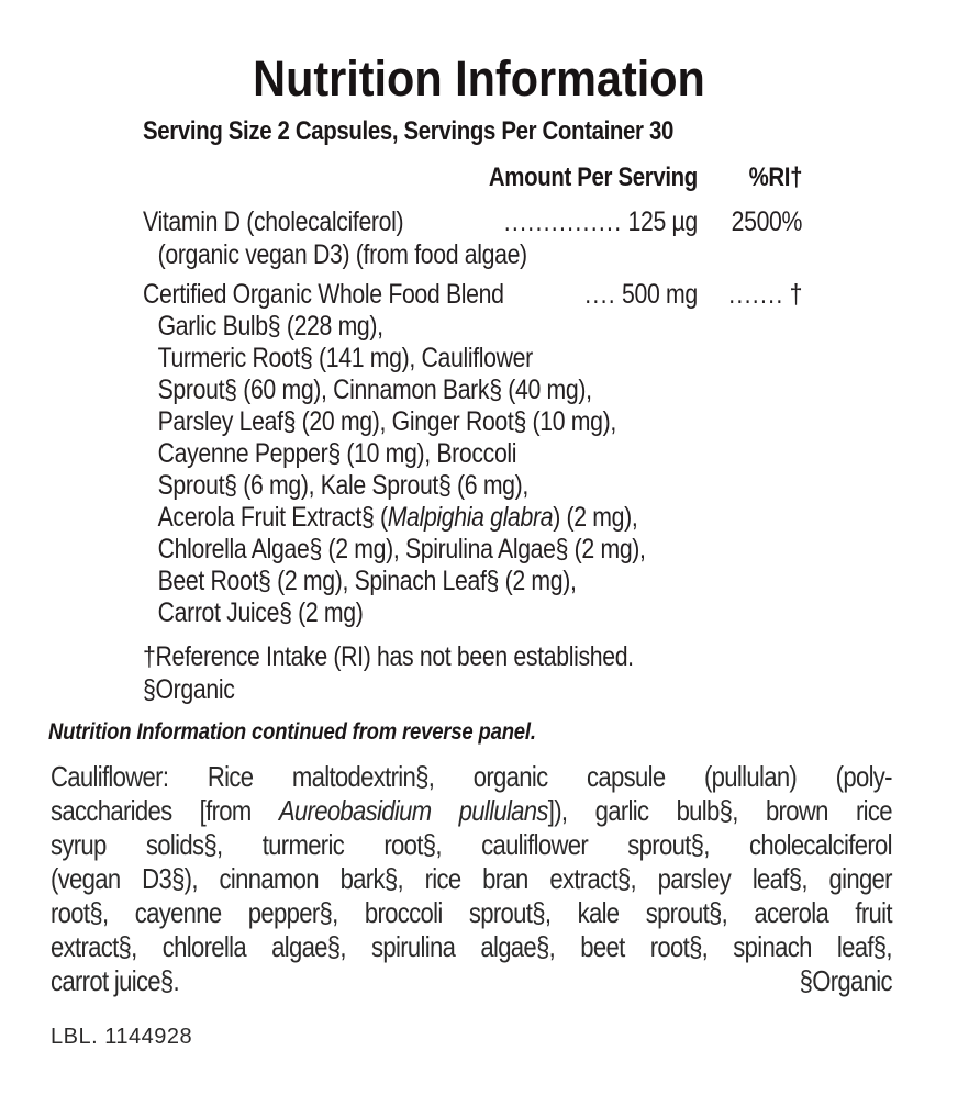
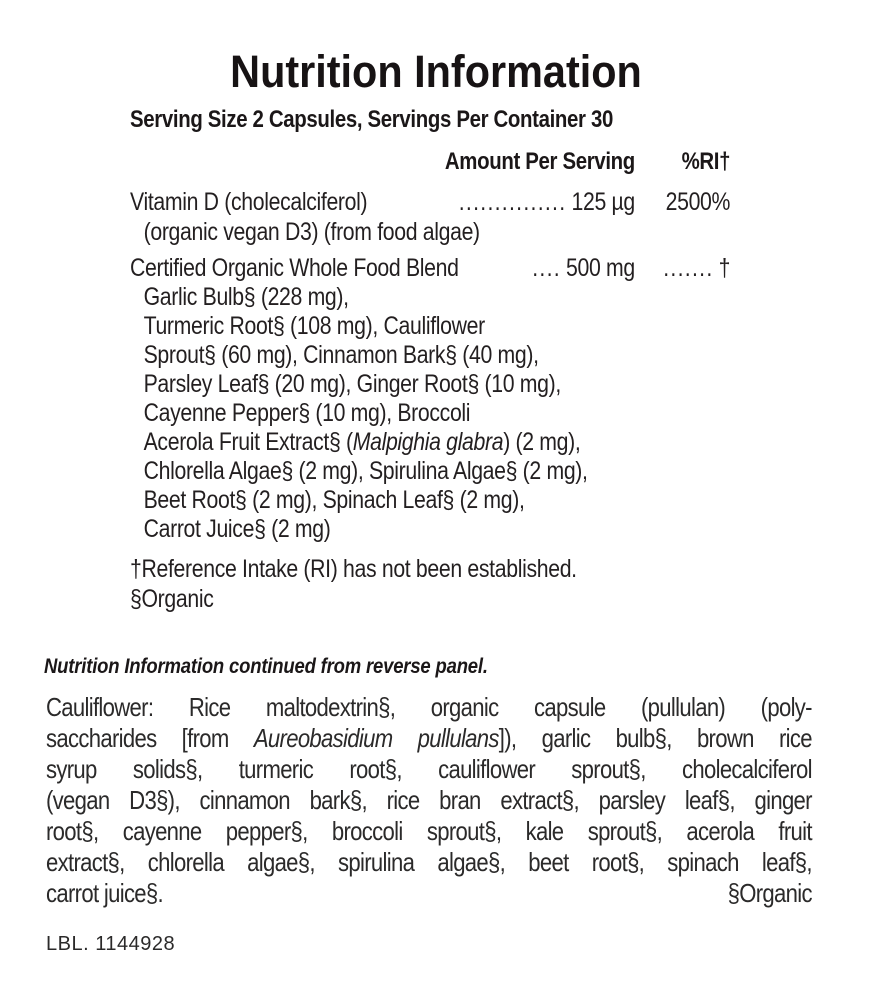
  Nutrition Information
  Serving Size 2 Capsules, Servings Per Container 30
  Amount Per Serving
  %RI†
  Vitamin D (cholecalciferol)
  ............... 125 µg
  2500%
  (organic vegan D3) (from food algae)
  Certified Organic Whole Food Blend
  .... 500 mg
  ....... †
  Garlic Bulb§ (228 mg),
- Turmeric Root§ (141 mg), Cauliflower
+ Turmeric Root§ (108 mg), Cauliflower
  Sprout§ (60 mg), Cinnamon Bark§ (40 mg),
  Parsley Leaf§ (20 mg), Ginger Root§ (10 mg),
  Cayenne Pepper§ (10 mg), Broccoli
- Sprout§ (6 mg), Kale Sprout§ (6 mg),
  Acerola Fruit Extract§ (Malpighia glabra) (2 mg),
  Chlorella Algae§ (2 mg), Spirulina Algae§ (2 mg),
  Beet Root§ (2 mg), Spinach Leaf§ (2 mg),
  Carrot Juice§ (2 mg)
  †Reference Intake (RI) has not been established.
  §Organic
  Nutrition Information continued from reverse panel.
  Cauliflower: Rice maltodextrin§, organic capsule (pullulan) (poly-
  saccharides [from Aureobasidium pullulans]), garlic bulb§, brown rice
  syrup solids§, turmeric root§, cauliflower sprout§, cholecalciferol
  (vegan D3§), cinnamon bark§, rice bran extract§, parsley leaf§, ginger
  root§, cayenne pepper§, broccoli sprout§, kale sprout§, acerola fruit
  extract§, chlorella algae§, spirulina algae§, beet root§, spinach leaf§,
  carrot juice§.
  §Organic
  LBL. 1144928
